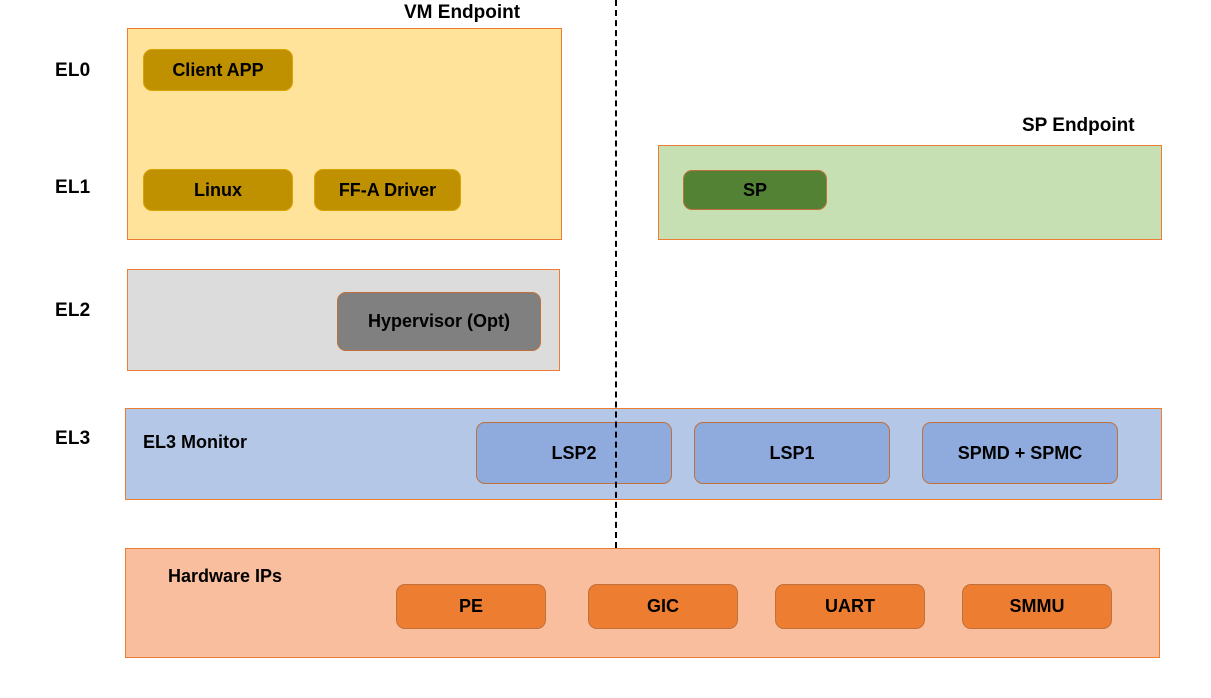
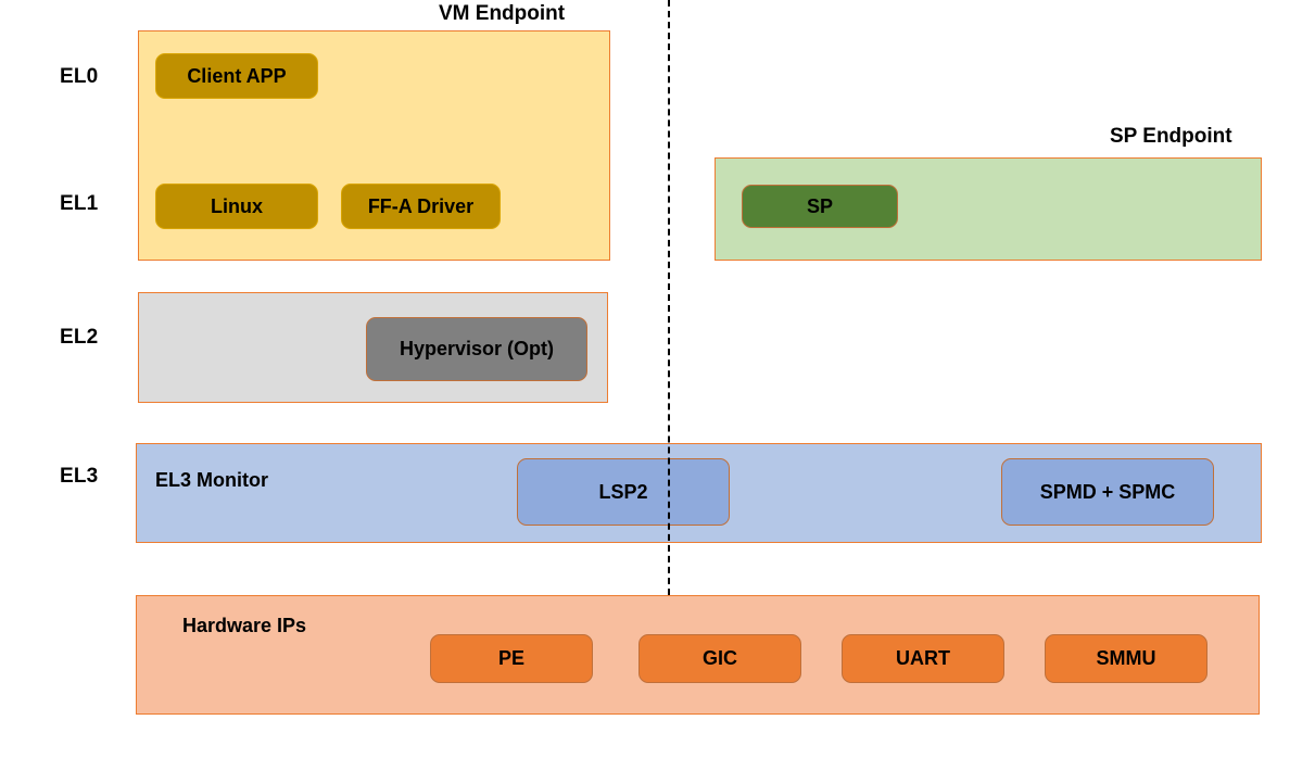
  EL0
  EL1
  EL2
  EL3
  VM Endpoint
  SP Endpoint
  Client APP
  Linux
  FF-A Driver
  SP
  Hypervisor (Opt)
  EL3 Monitor
  LSP2
- LSP1
  SPMD + SPMC
  Hardware IPs
  PE
  GIC
  UART
  SMMU
